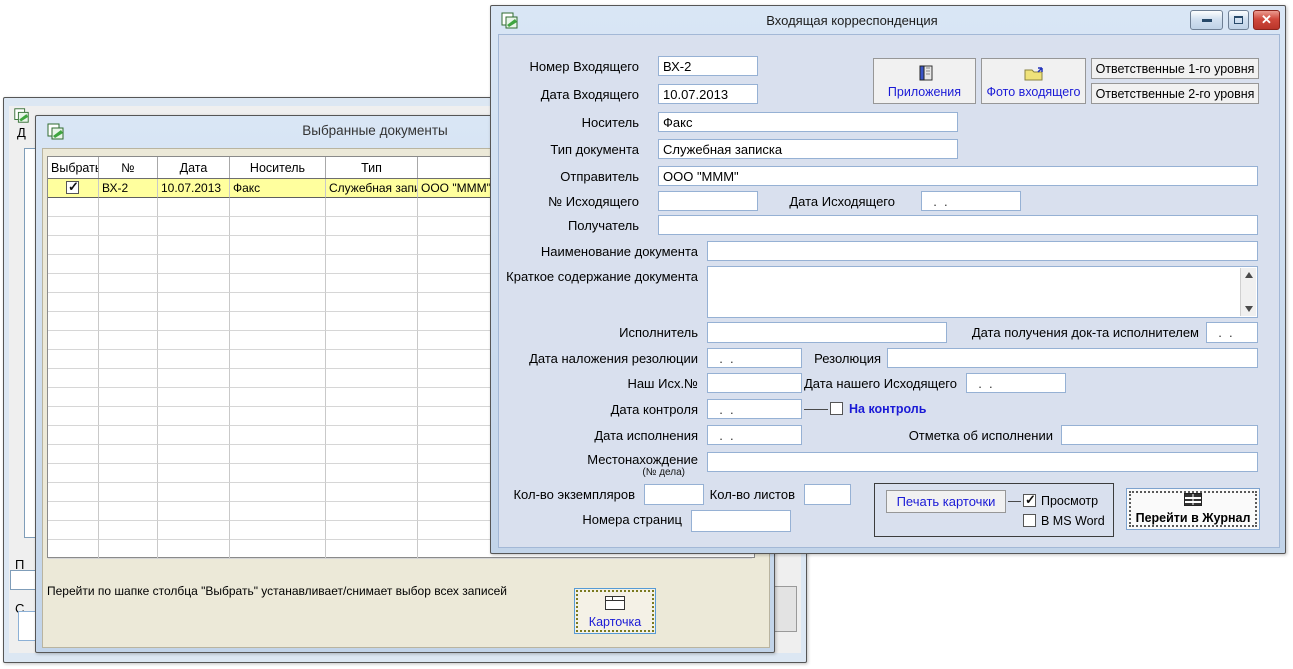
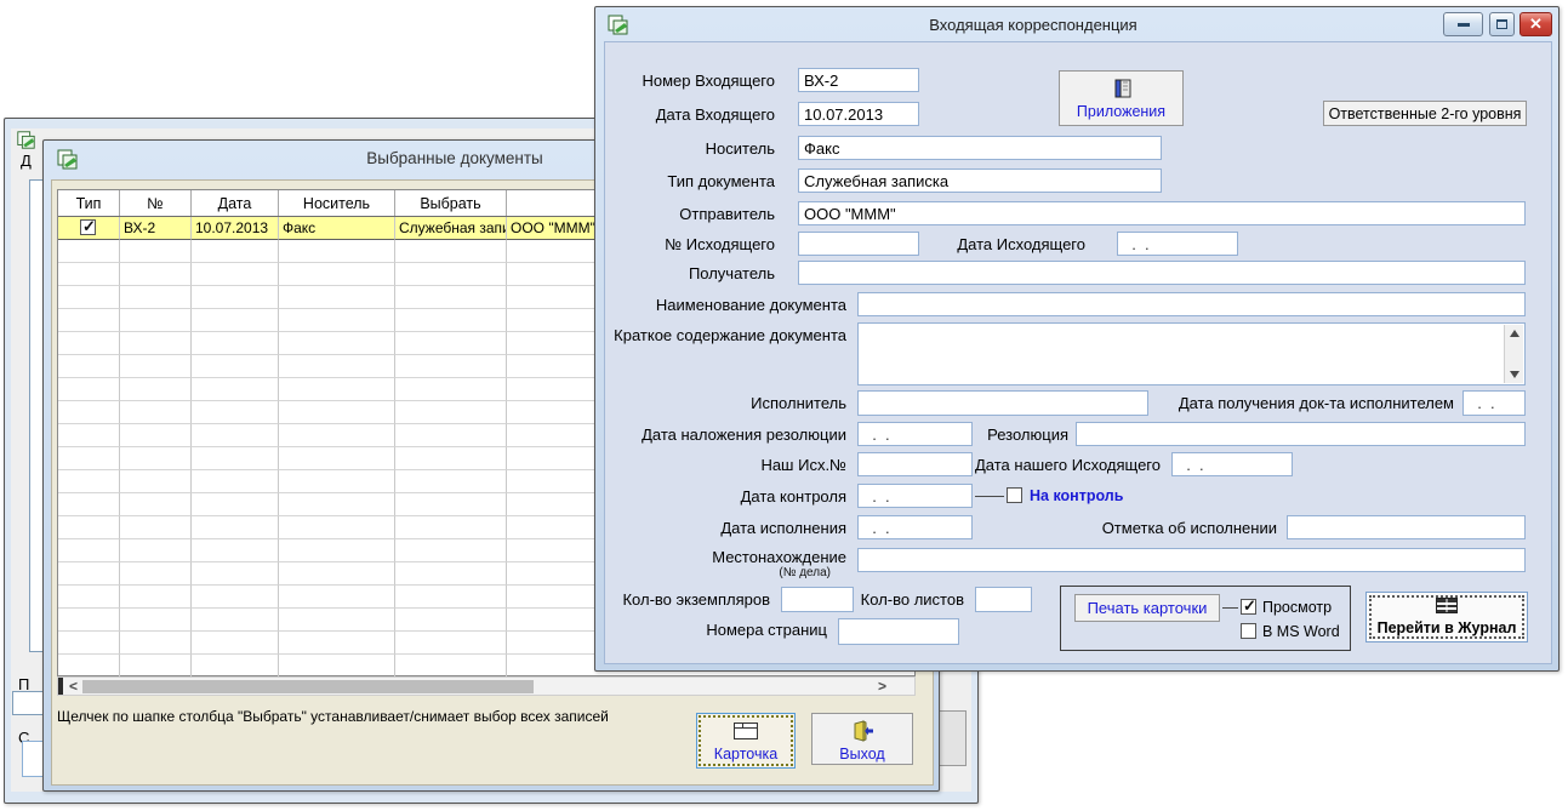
  Д
  П
  С
  Выбранные документы
- Выбрать
+ Тип
  №
  Дата
  Носитель
- Тип
+ Выбрать
  ВХ-2
  10.07.2013
  Факс
  Служебная запи
  ООО "МММ"
+ <
+ >
- Перейти по шапке столбца "Выбрать" устанавливает/снимает выбор всех записей
+ Щелчек по шапке столбца "Выбрать" устанавливает/снимает выбор всех записей
  Карточка
+ Выход
  Входящая корреспонденция
  ✕
  Номер Входящего
  ВХ-2
  Дата Входящего
  10.07.2013
  Приложения
- Фото входящего
- Ответственные 1-го уровня
  Ответственные 2-го уровня
  Носитель
  Факс
  Тип документа
  Служебная записка
  Отправитель
  ООО "МММ"
  № Исходящего
  Дата Исходящего
  . .
  Получатель
  Наименование документа
  Краткое содержание документа
  Исполнитель
  Дата получения док-та исполнителем
  . .
  Дата наложения резолюции
  . .
  Резолюция
  Наш Исх.№
  Дата нашего Исходящего
  . .
  Дата контроля
  . .
  На контроль
  Дата исполнения
  . .
  Отметка об исполнении
  Местонахождение
  (№ дела)
  Кол-во экземпляров
  Кол-во листов
  Номера страниц
  Печать карточки
  Просмотр
  В MS Word
  Перейти в Журнал
